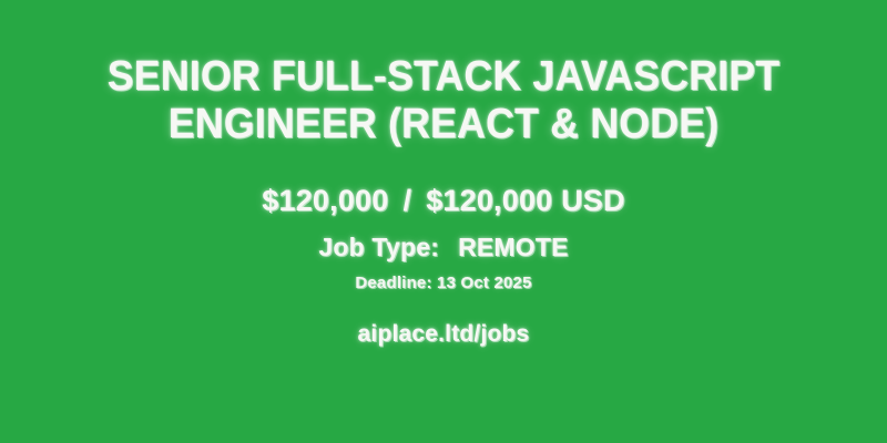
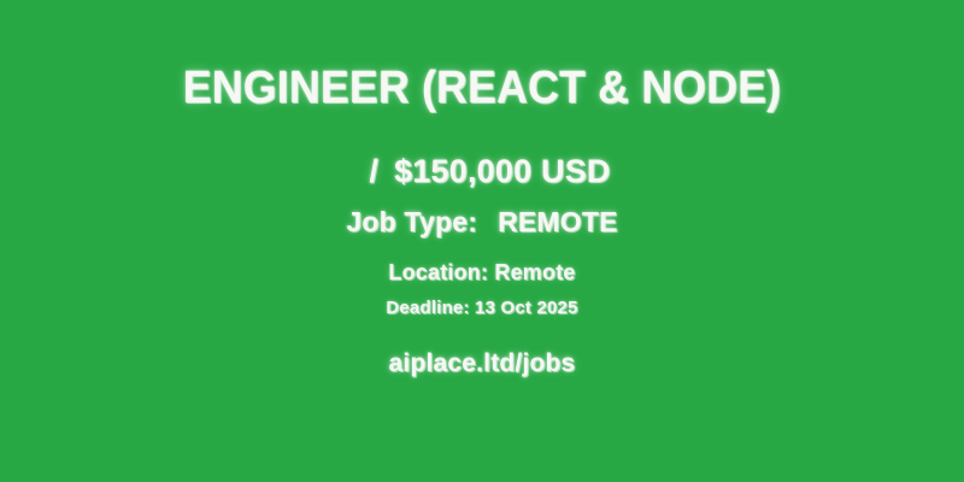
- SENIOR FULL-STACK JAVASCRIPT
  ENGINEER (REACT & NODE)
- $120,000
  /
- $120,000 USD
+ $150,000 USD
  Job Type:
  REMOTE
+ Location: Remote
  Deadline: 13 Oct 2025
  aiplace.ltd/jobs
